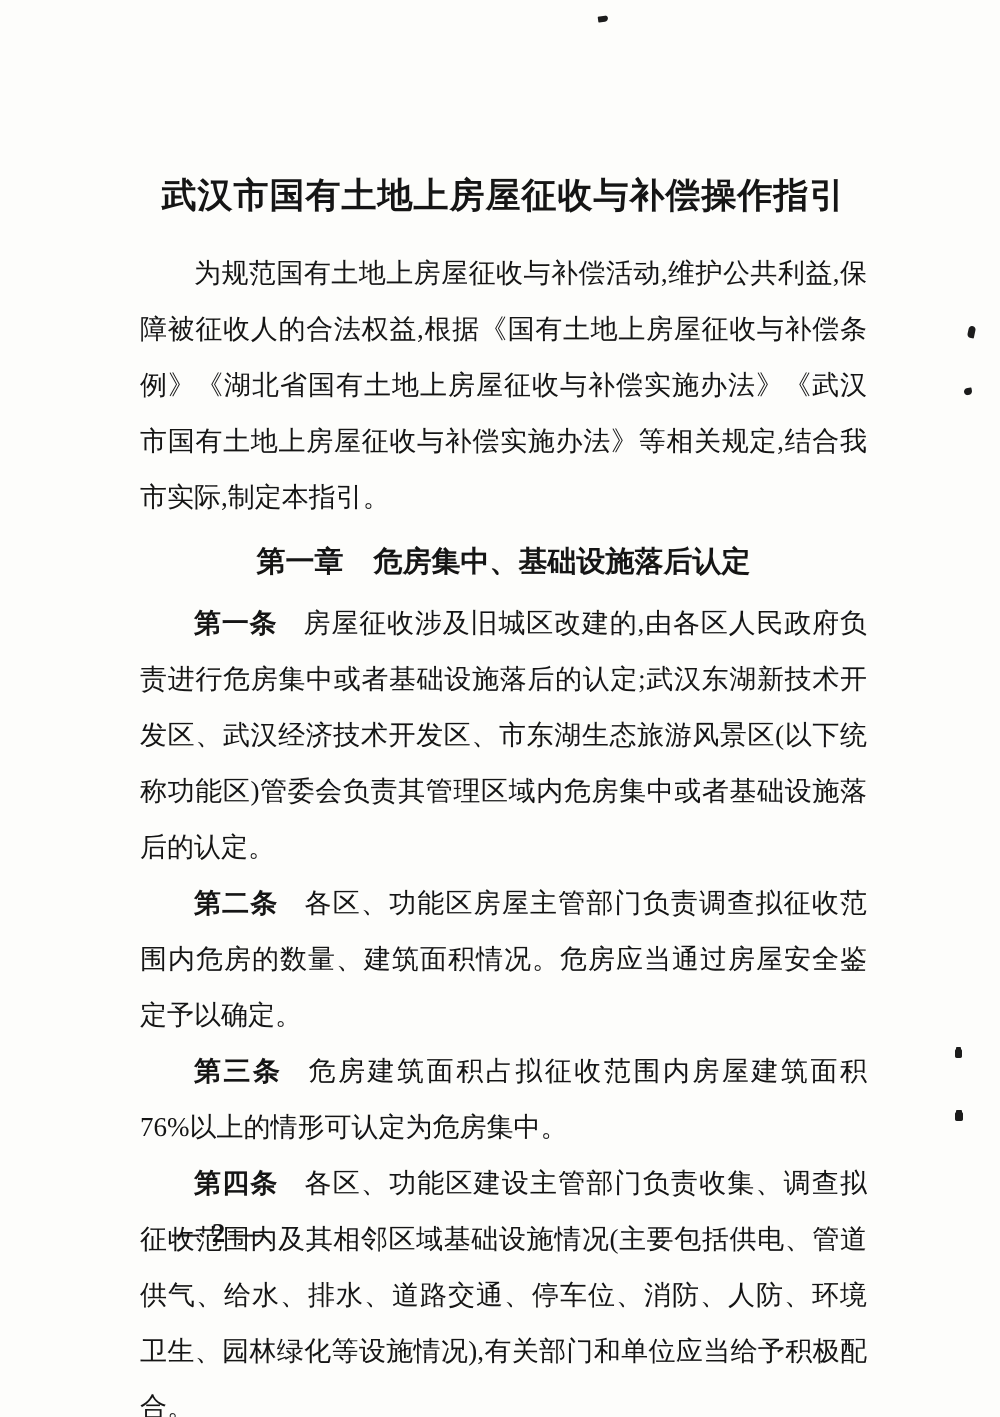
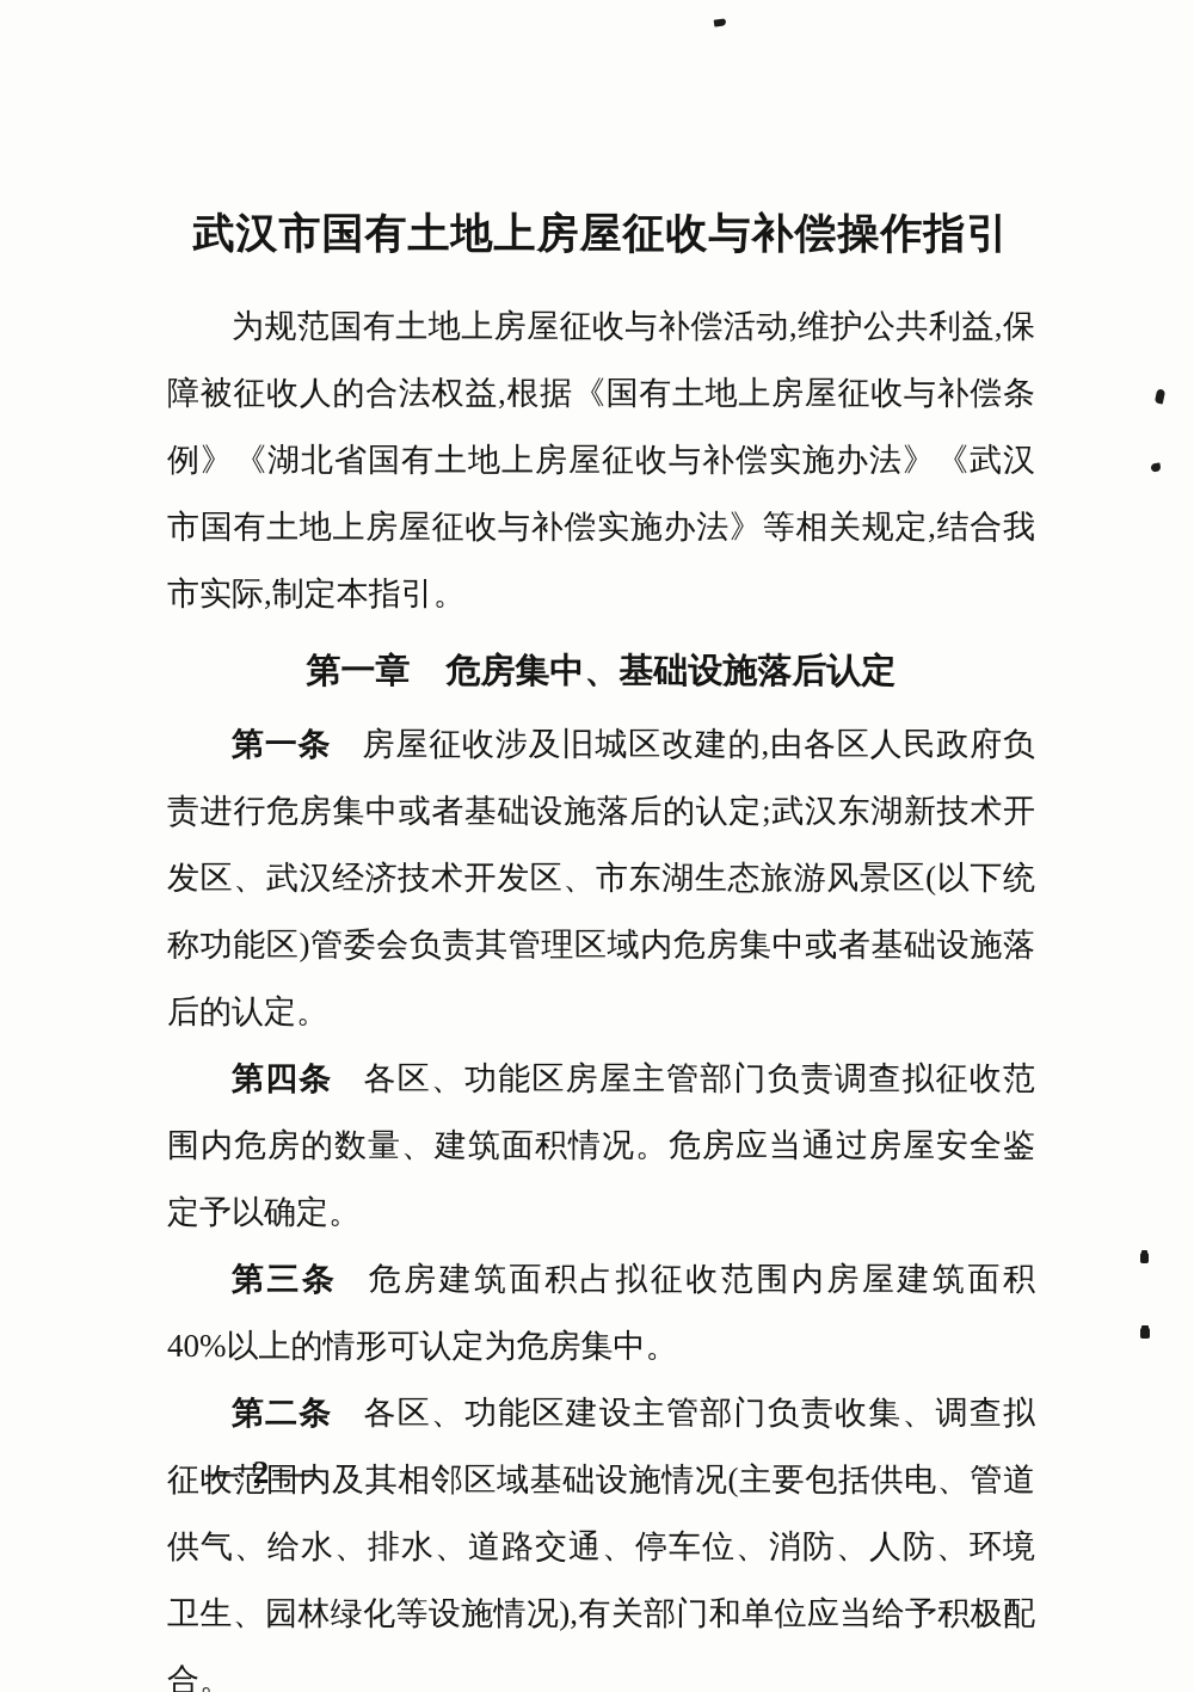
  武汉市国有土地上房屋征收与补偿操作指引
  为规范国有土地上房屋征收与补偿活动,维护公共利益,保障被征收人的合法权益,根据《国有土地上房屋征收与补偿条例》《湖北省国有土地上房屋征收与补偿实施办法》《武汉市国有土地上房屋征收与补偿实施办法》等相关规定,结合我市实际,制定本指引。
  第一章 危房集中、基础设施落后认定
  第一条 房屋征收涉及旧城区改建的,由各区人民政府负责进行危房集中或者基础设施落后的认定;武汉东湖新技术开发区、武汉经济技术开发区、市东湖生态旅游风景区(以下统称功能区)管委会负责其管理区域内危房集中或者基础设施落后的认定。
- 第二条 各区、功能区房屋主管部门负责调查拟征收范围内危房的数量、建筑面积情况。危房应当通过房屋安全鉴定予以确定。
+ 第四条 各区、功能区房屋主管部门负责调查拟征收范围内危房的数量、建筑面积情况。危房应当通过房屋安全鉴定予以确定。
- 第三条 危房建筑面积占拟征收范围内房屋建筑面积 76%以上的情形可认定为危房集中。
+ 第三条 危房建筑面积占拟征收范围内房屋建筑面积 40%以上的情形可认定为危房集中。
- 第四条 各区、功能区建设主管部门负责收集、调查拟征收范围内及其相邻区域基础设施情况(主要包括供电、管道供气、给水、排水、道路交通、停车位、消防、人防、环境卫生、园林绿化等设施情况),有关部门和单位应当给予积极配合。
+ 第二条 各区、功能区建设主管部门负责收集、调查拟征收范围内及其相邻区域基础设施情况(主要包括供电、管道供气、给水、排水、道路交通、停车位、消防、人防、环境卫生、园林绿化等设施情况),有关部门和单位应当给予积极配合。
  — 2 —
